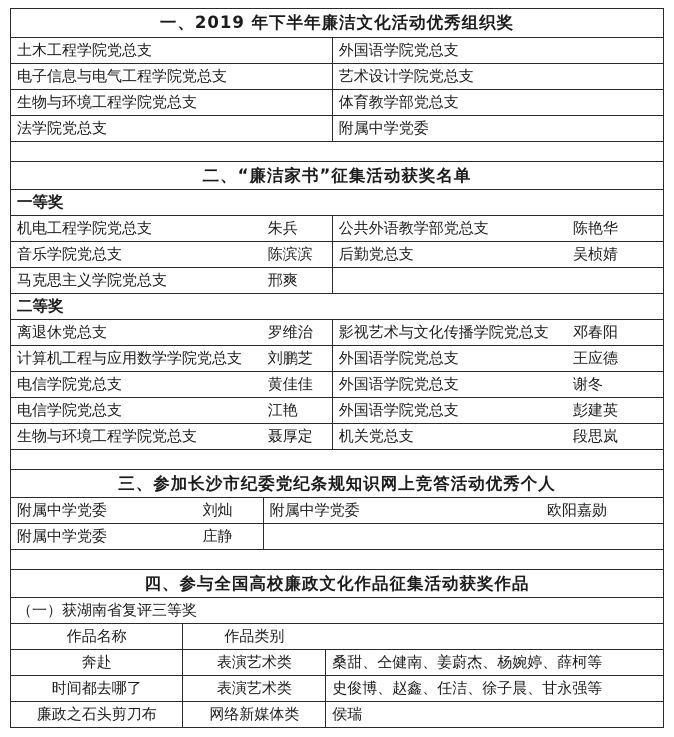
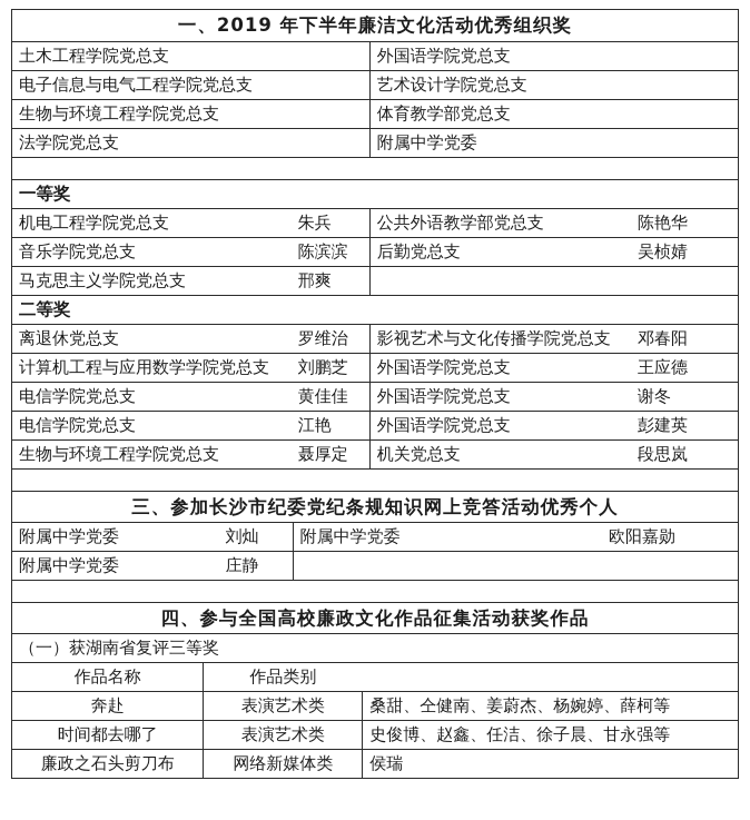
  一、2019 年下半年廉洁文化活动优秀组织奖
  土木工程学院党总支
  外国语学院党总支
  电子信息与电气工程学院党总支
  艺术设计学院党总支
  生物与环境工程学院党总支
  体育教学部党总支
  法学院党总支
  附属中学党委
- 二、“廉洁家书”征集活动获奖名单
  一等奖
  机电工程学院党总支
  朱兵
  公共外语教学部党总支
  陈艳华
  音乐学院党总支
  陈滨滨
  后勤党总支
  吴桢婧
  马克思主义学院党总支
  邢爽
  二等奖
  离退休党总支
  罗维治
  影视艺术与文化传播学院党总支
  邓春阳
  计算机工程与应用数学学院党总支
  刘鹏芝
  外国语学院党总支
  王应德
  电信学院党总支
  黄佳佳
  外国语学院党总支
  谢冬
  电信学院党总支
  江艳
  外国语学院党总支
  彭建英
  生物与环境工程学院党总支
  聂厚定
  机关党总支
  段思岚
  三、参加长沙市纪委党纪条规知识网上竞答活动优秀个人
  附属中学党委
  刘灿
  附属中学党委
  欧阳嘉勋
  附属中学党委
  庄静
  四、参与全国高校廉政文化作品征集活动获奖作品
  （一）获湖南省复评三等奖
  作品名称
  作品类别
  奔赴
  表演艺术类
  桑甜、仝健南、姜蔚杰、杨婉婷、薛柯等
  时间都去哪了
  表演艺术类
  史俊博、赵鑫、任洁、徐子晨、甘永强等
  廉政之石头剪刀布
  网络新媒体类
  侯瑞
